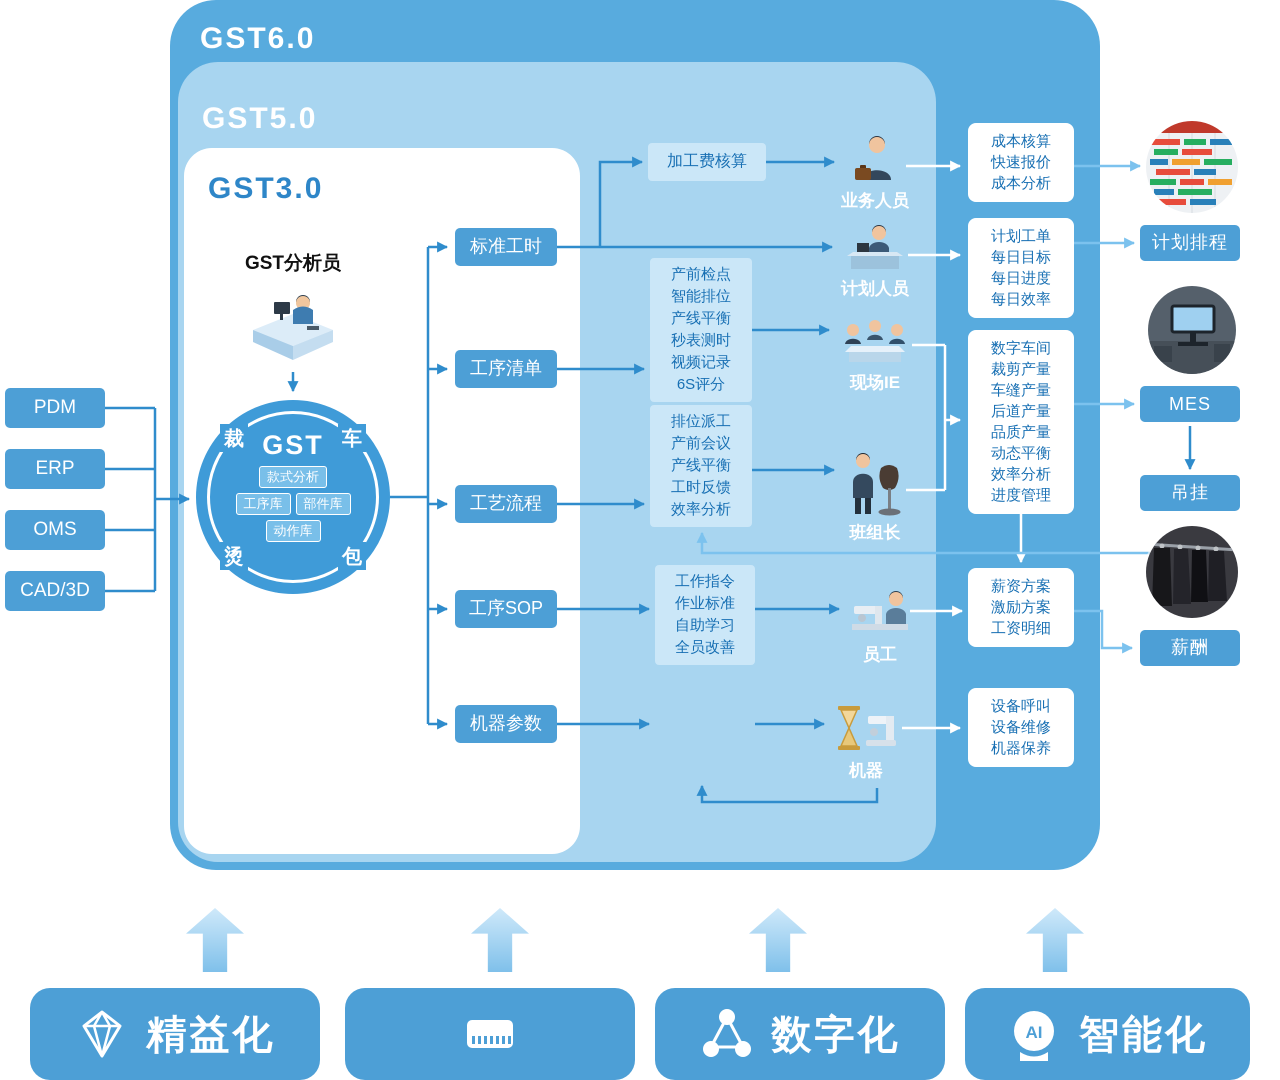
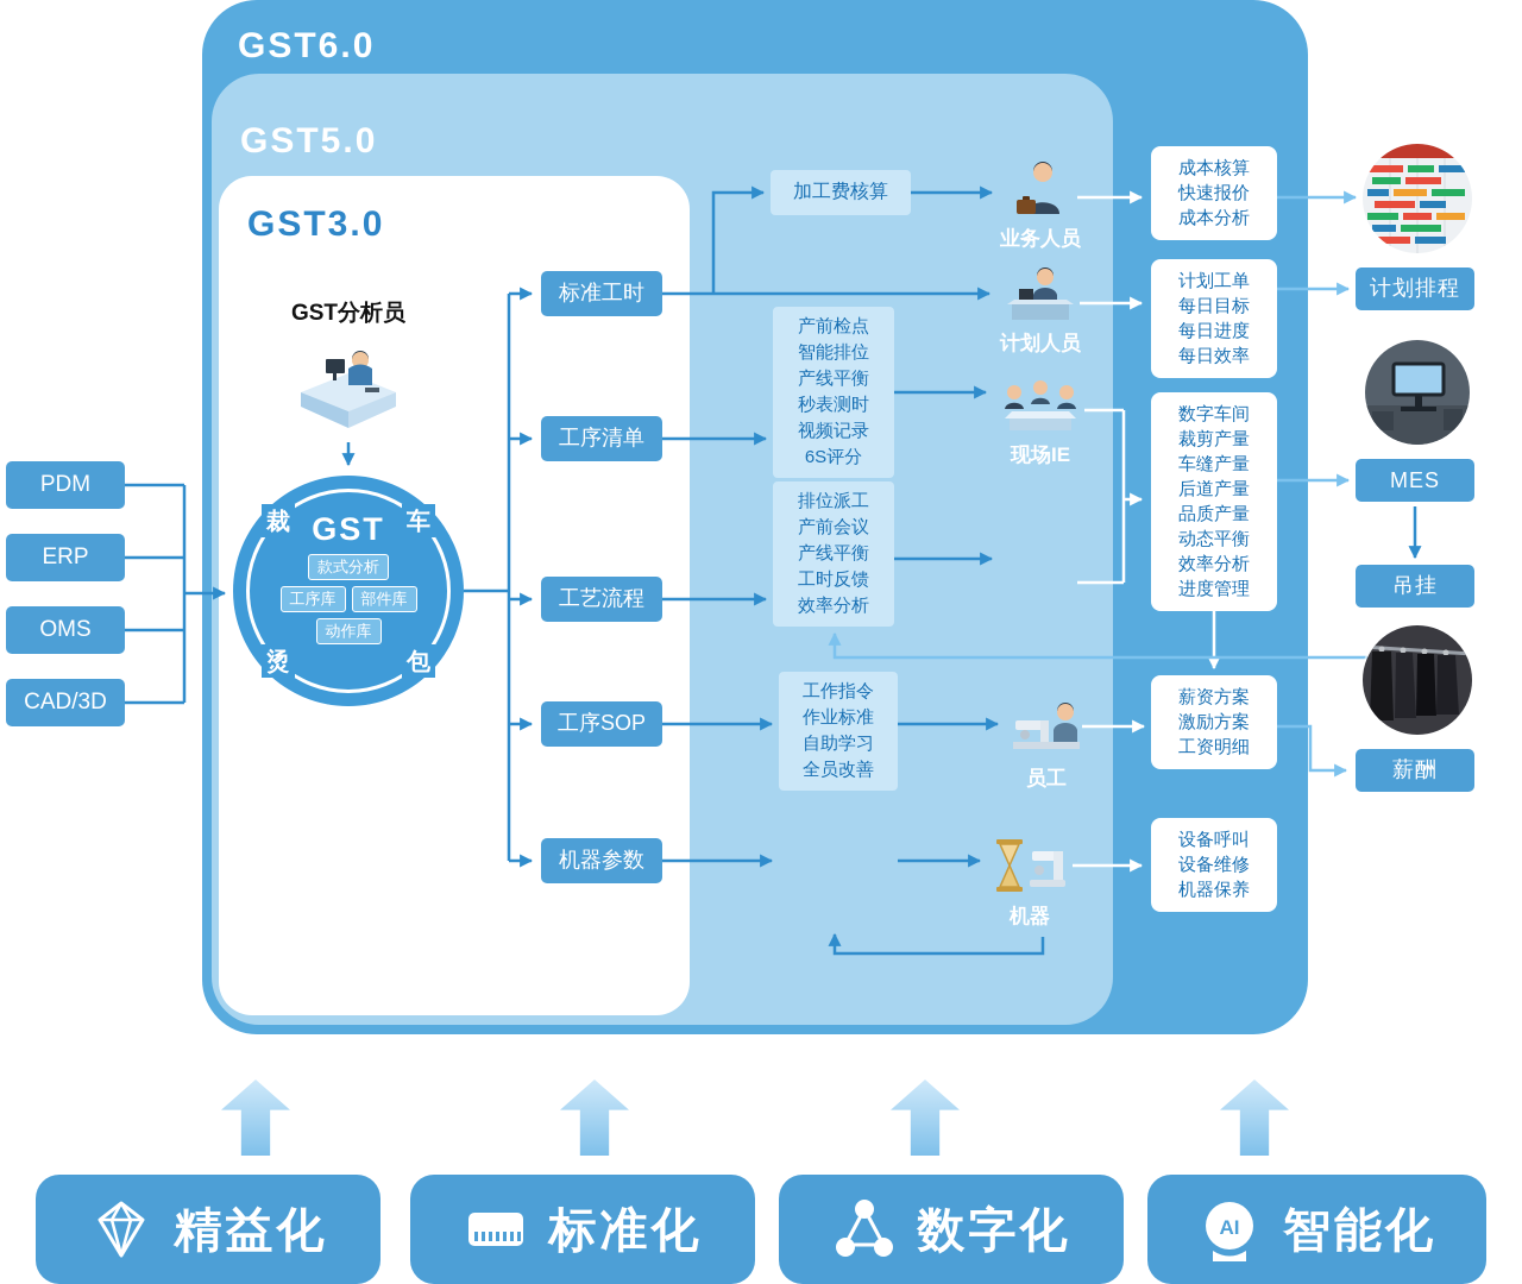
  GST6.0
  GST5.0
  GST3.0
  PDM
  ERP
  OMS
  CAD/3D
  GST分析员
  裁
  车
  烫
  包
  GST
  款式分析
  工序库
  部件库
  动作库
  标准工时
  工序清单
  工艺流程
  工序SOP
  机器参数
  加工费核算
  产前检点
  智能排位
  产线平衡
  秒表测时
  视频记录
  6S评分
  排位派工
  产前会议
  产线平衡
  工时反馈
  效率分析
  工作指令
  作业标准
  自助学习
  全员改善
  业务人员
  计划人员
  现场IE
- 班组长
  员工
  机器
  成本核算
  快速报价
  成本分析
  计划工单
  每日目标
  每日进度
  每日效率
  数字车间
  裁剪产量
  车缝产量
  后道产量
  品质产量
  动态平衡
  效率分析
  进度管理
  薪资方案
  激励方案
  工资明细
  设备呼叫
  设备维修
  机器保养
  计划排程
  MES
  吊挂
  薪酬
  精益化
+ 标准化
  数字化
  AI
  智能化
